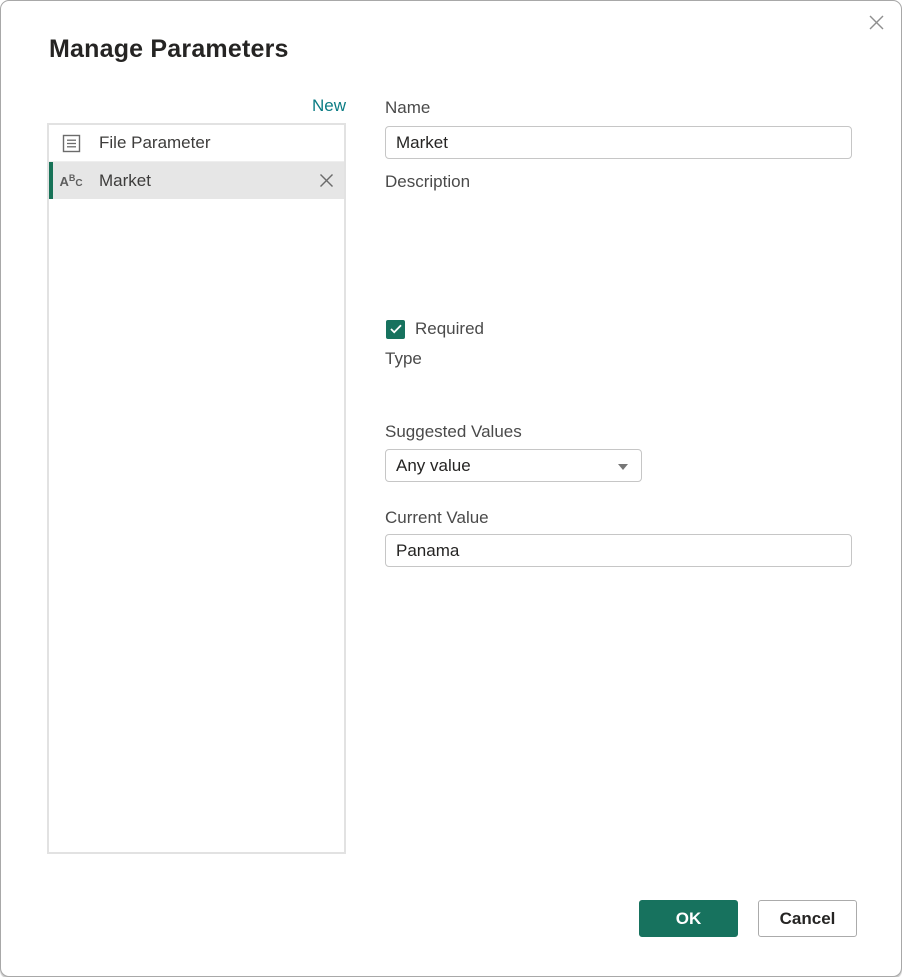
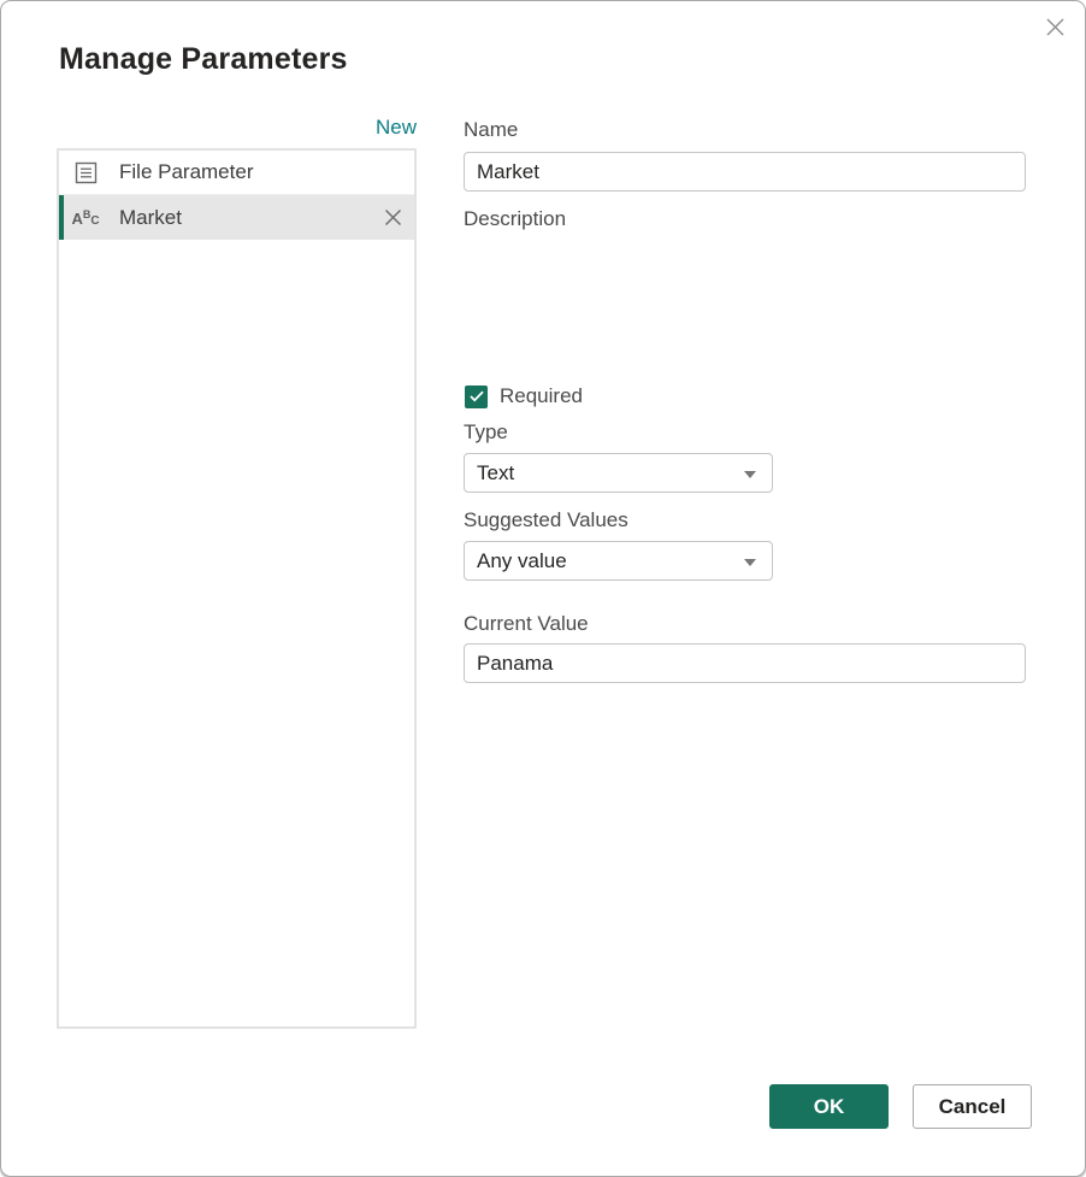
  Manage Parameters
  New
  File Parameter
  ABC
  Market
  Name
  Market
  Description
  Required
  Type
+ Text
  Suggested Values
  Any value
  Current Value
  Panama
  OK
  Cancel
